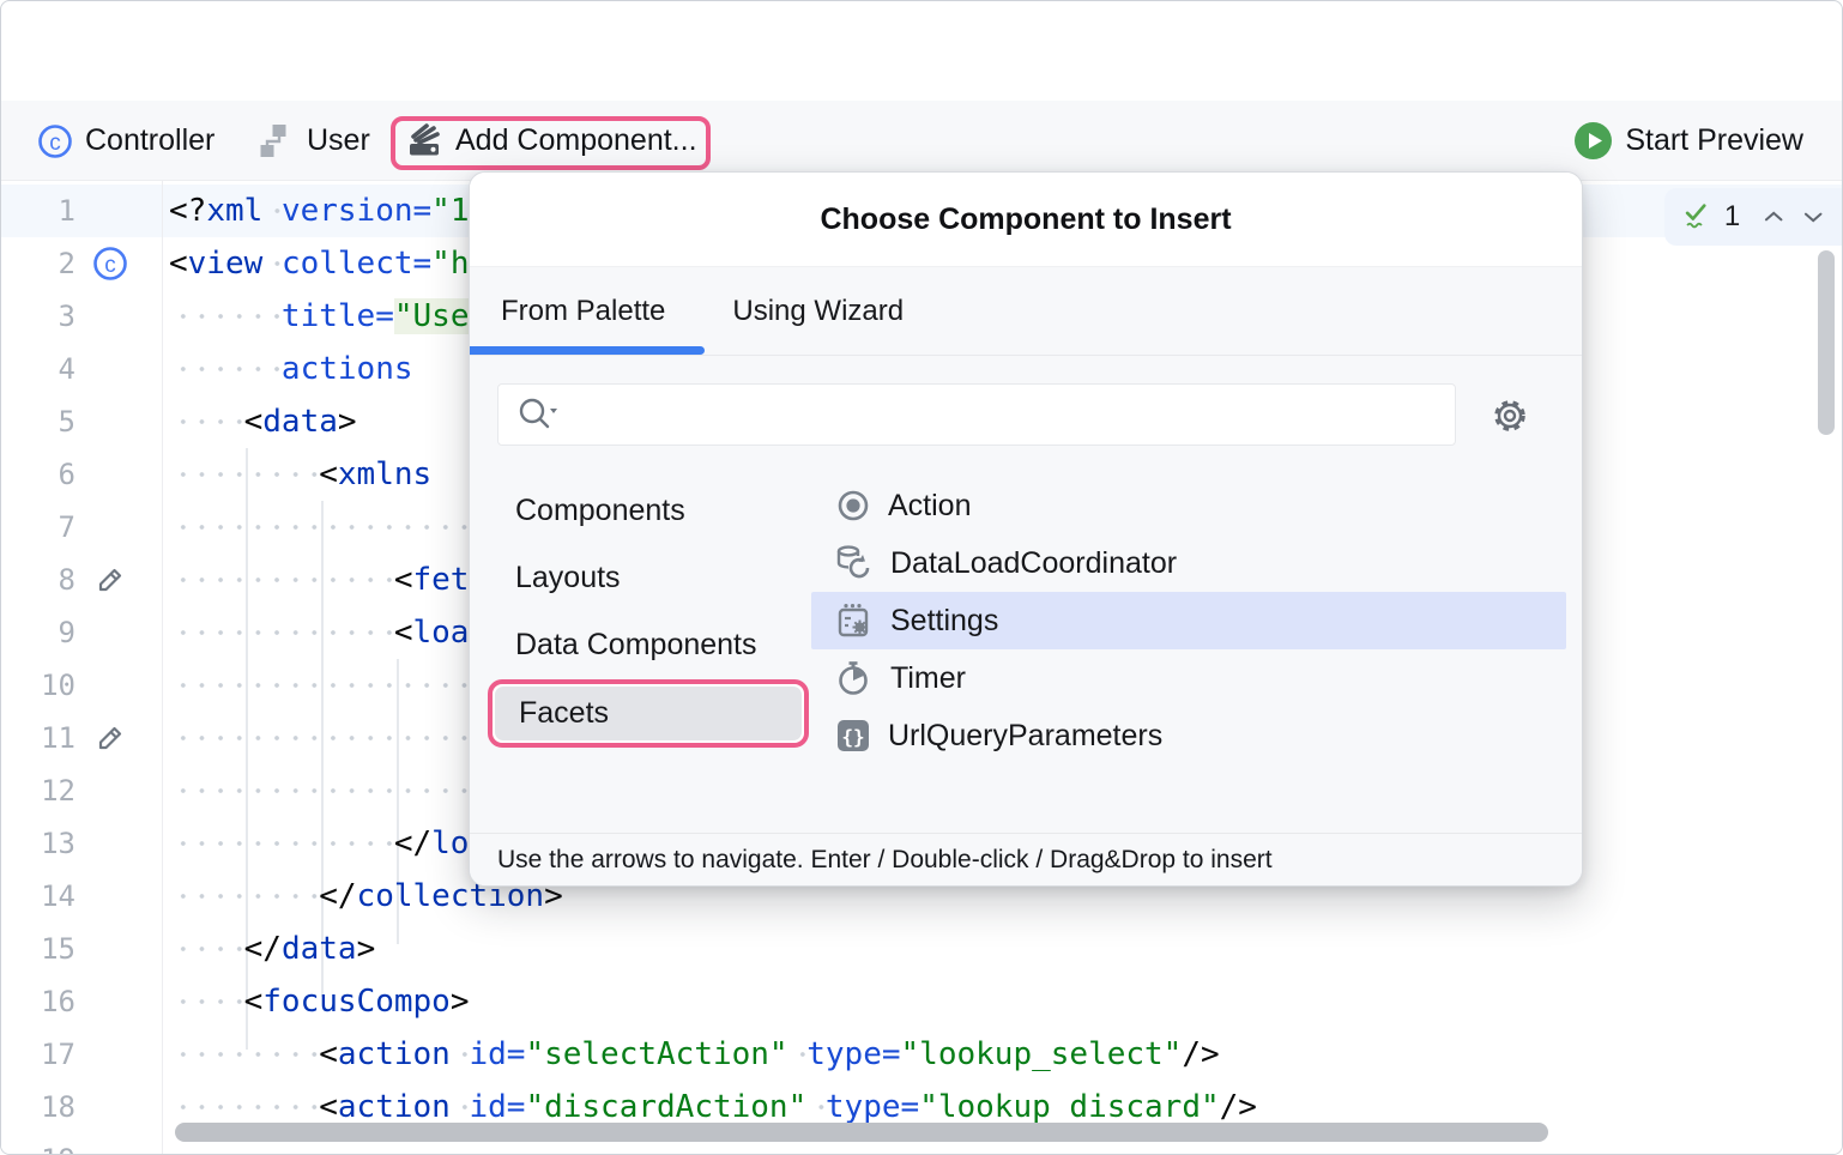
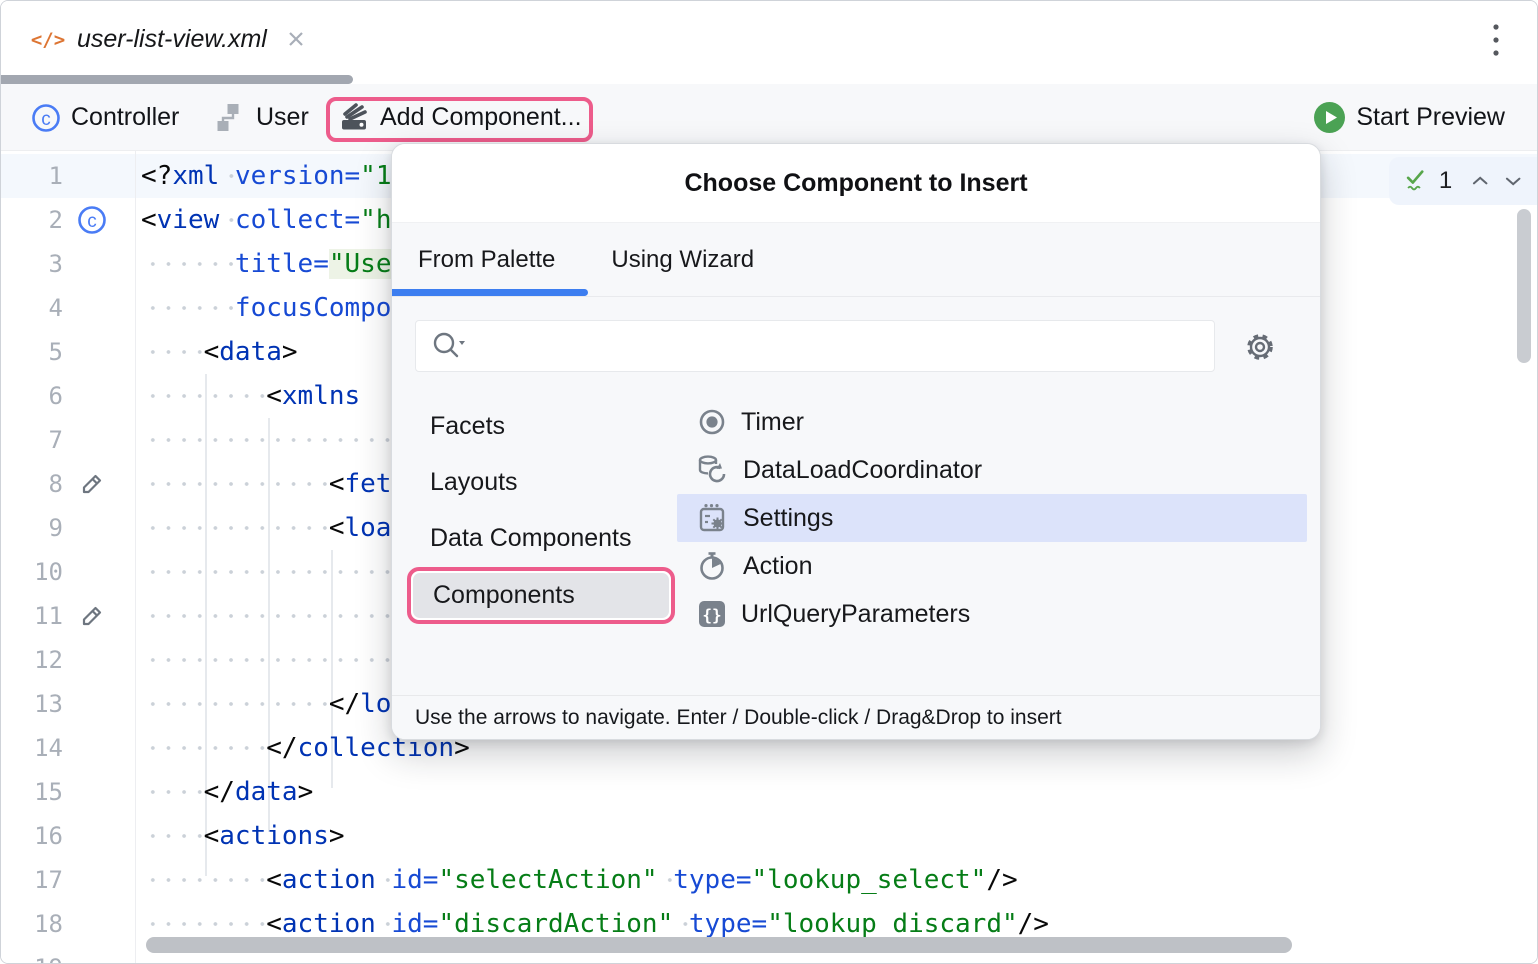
+ </>
+ user-list-view.xml
  c
  Controller
  User
  Add Component...
  Start Preview
  1
  2
  c
  3
  4
  5
  6
  7
  8
  9
  10
  11
  12
  13
  14
  15
  16
  17
  18
  <?xml version="1
  <view collect="h
  title="Use
- actions
+ focusCompo
  <data>
  <xmlns
  <fet
  <loa
  </lo
  </collection>
  </data>
- <focusCompo>
+ <actions>
  <action id="selectAction" type="lookup_select"/>
  <action id="discardAction" type="lookup_discard"/>
  1
  Choose Component to Insert
  From Palette
  Using Wizard
- Components
+ Facets
  Layouts
  Data Components
- Facets
+ Components
- Action
+ Timer
  DataLoadCoordinator
  Settings
- Timer
+ Action
  {}
  UrlQueryParameters
  Use the arrows to navigate. Enter / Double-click / Drag&Drop to insert
